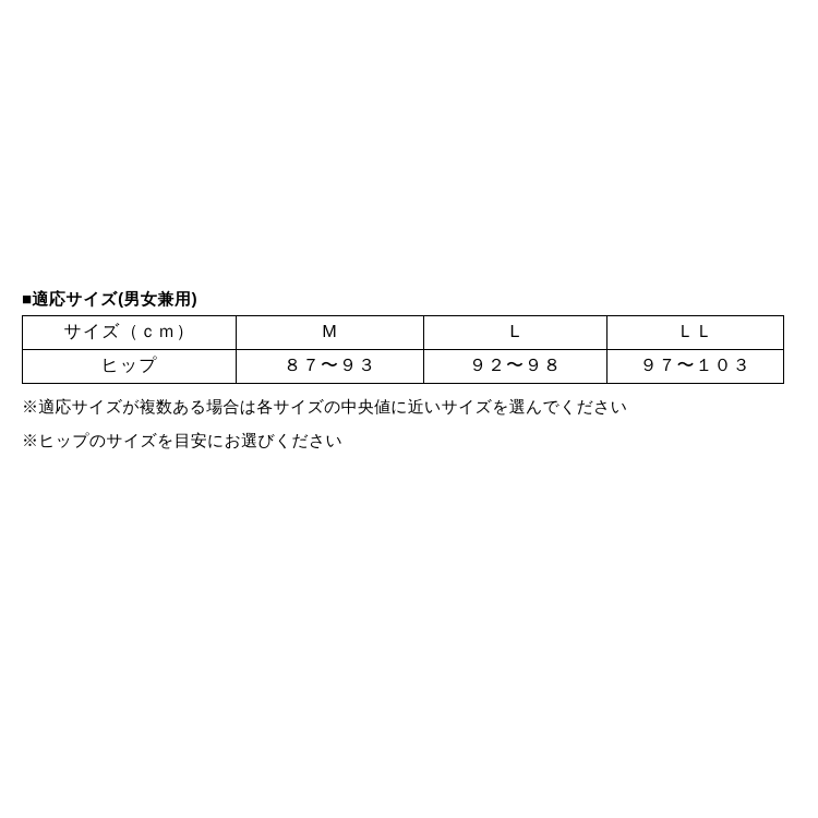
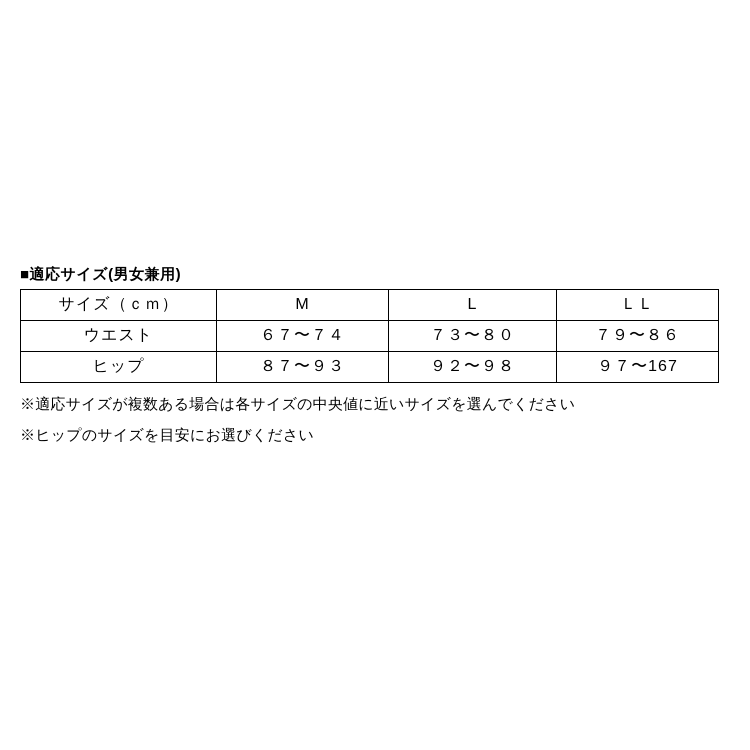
  ■適応サイズ(男女兼用)
  サイズ（ｃｍ）	M	L	ＬＬ
+ ウエスト	６７〜７４	７３〜８０	７９〜８６
- ヒップ	８７〜９３	９２〜９８	９７〜１０３
+ ヒップ	８７〜９３	９２〜９８	９７〜167
  ※適応サイズが複数ある場合は各サイズの中央値に近いサイズを選んでください
  ※ヒップのサイズを目安にお選びください
